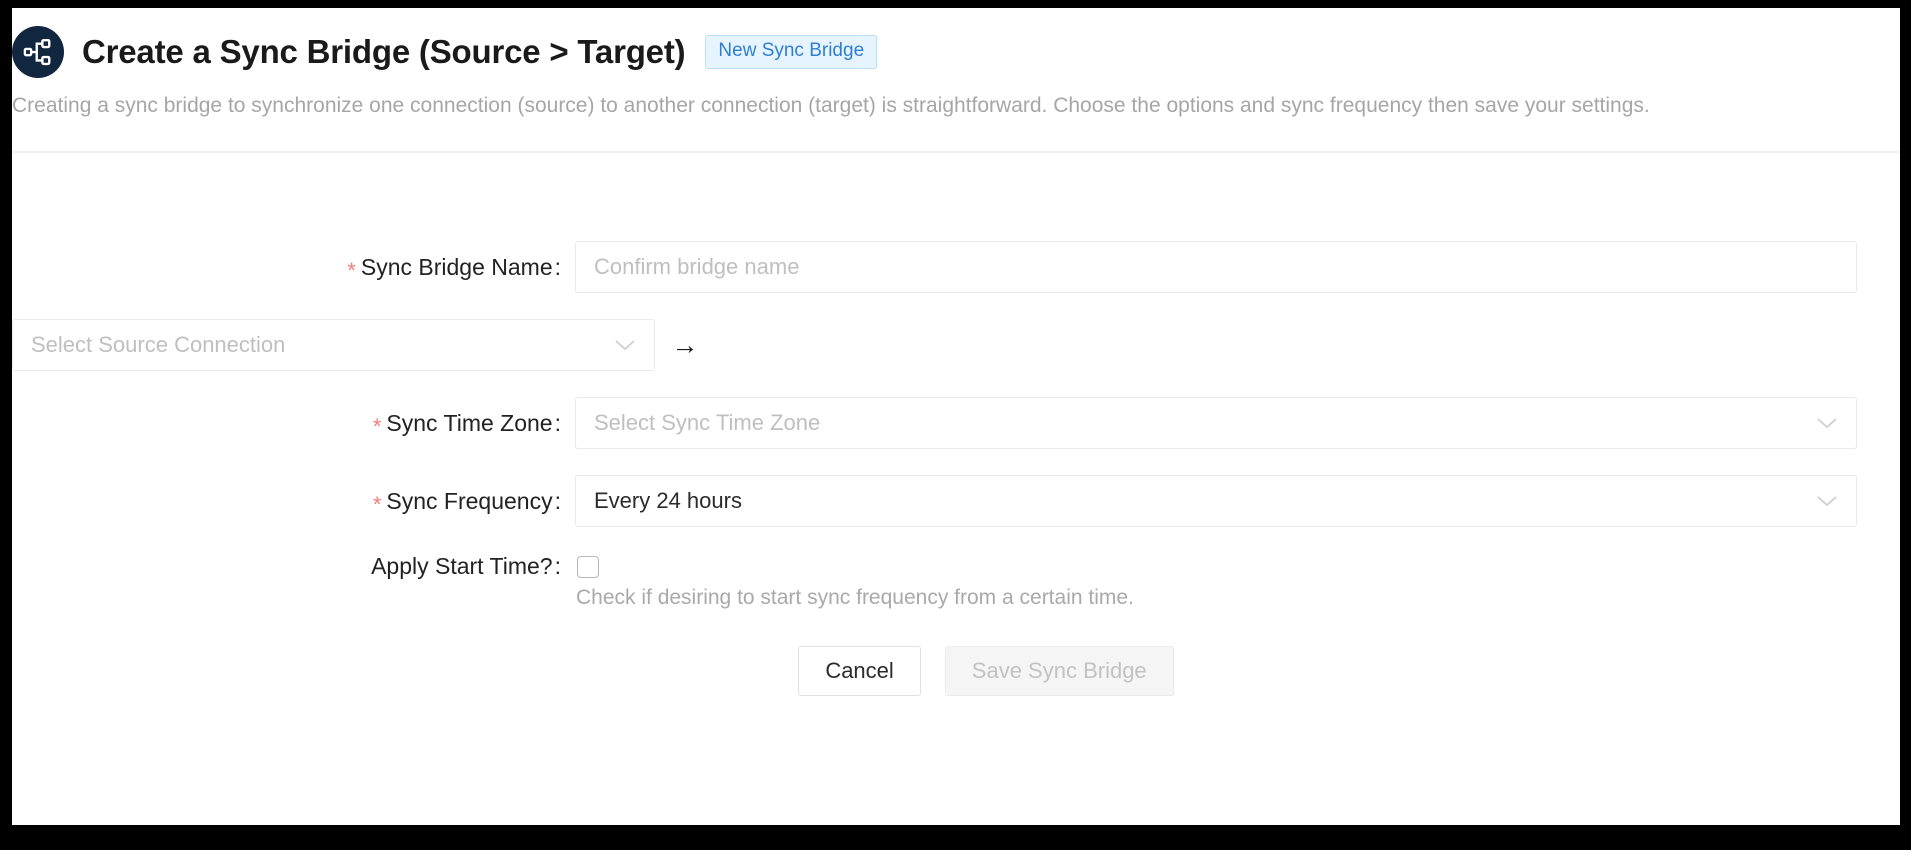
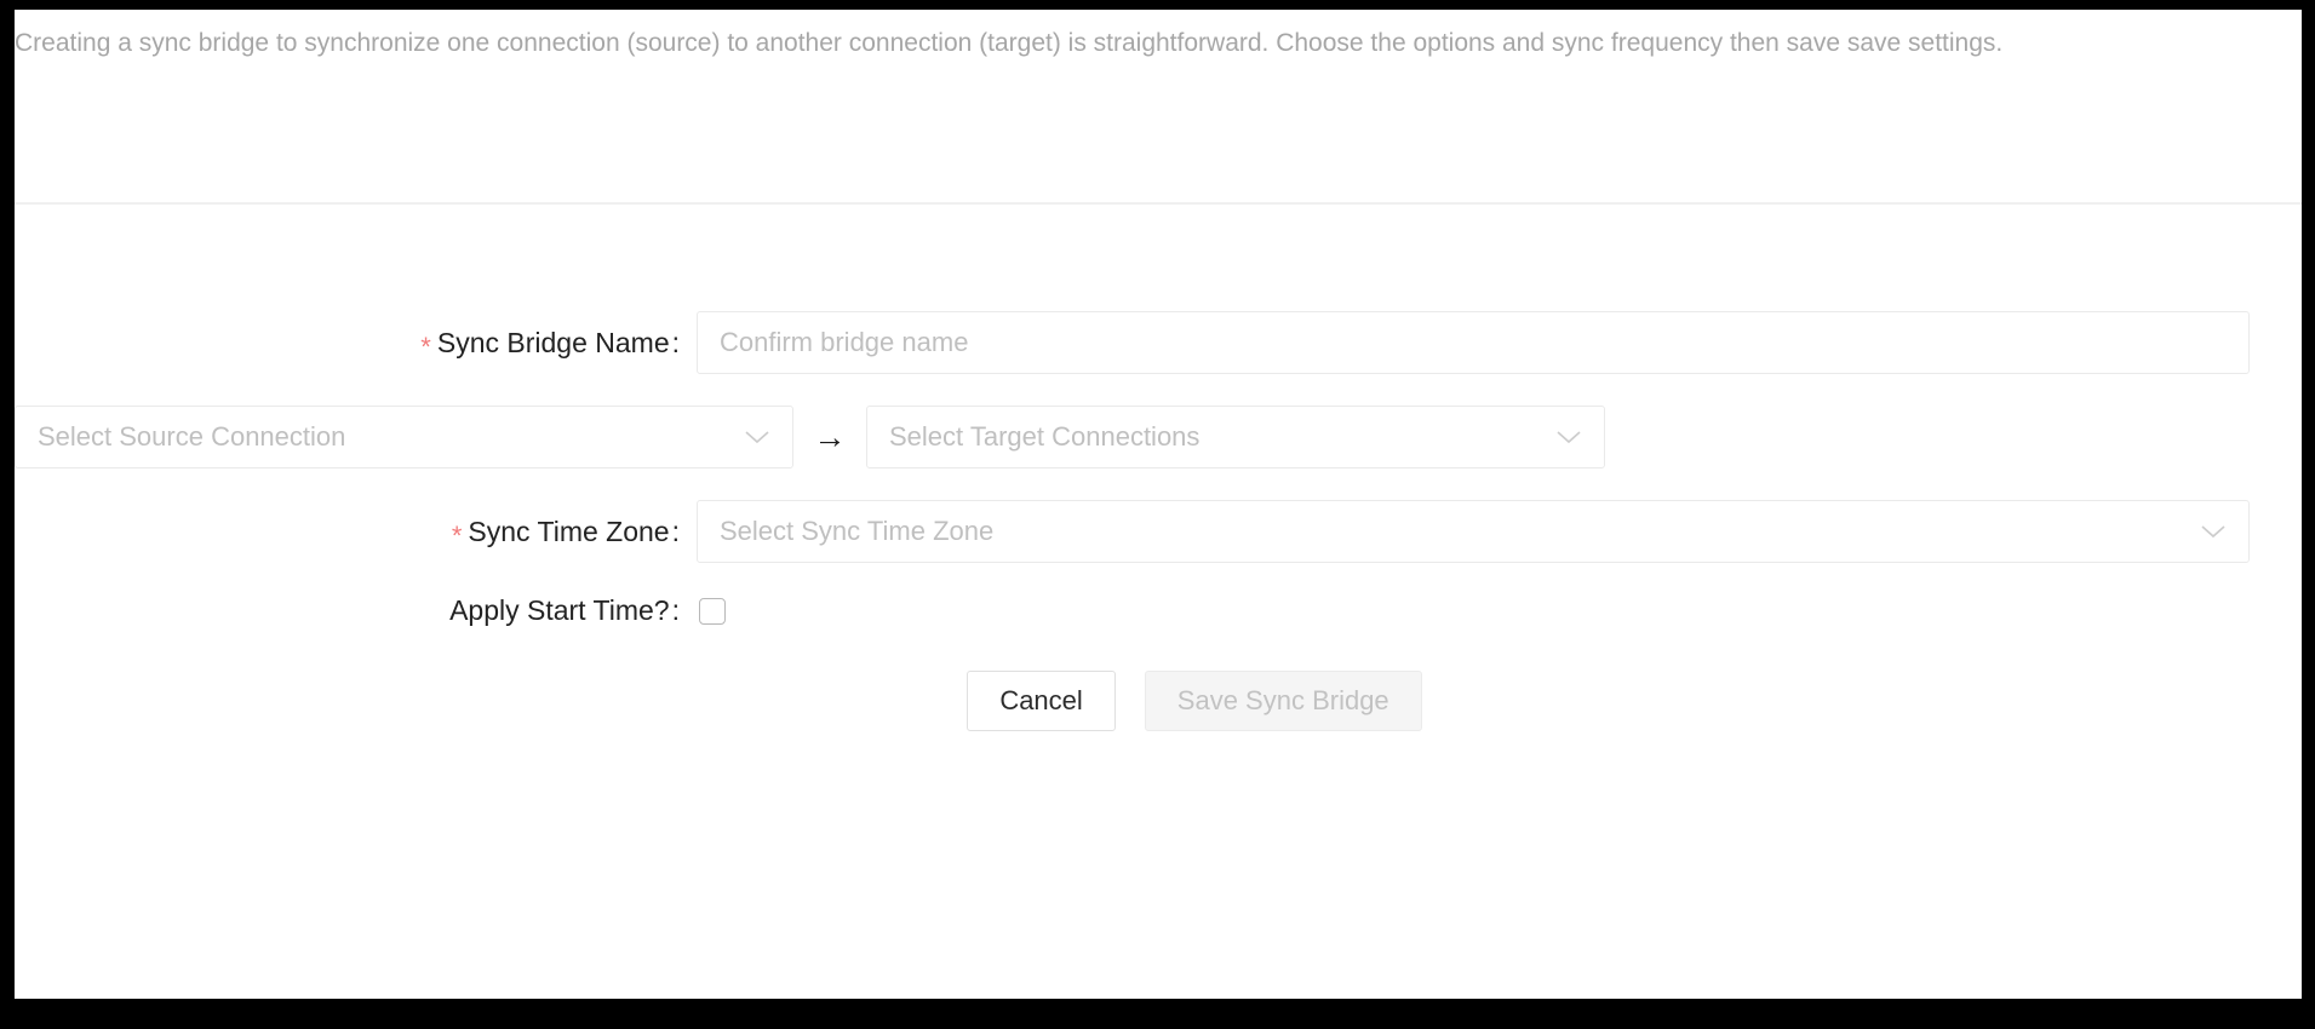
- Create a Sync Bridge (Source > Target)
- New Sync Bridge
- Creating a sync bridge to synchronize one connection (source) to another connection (target) is straightforward. Choose the options and sync frequency then save your settings.
+ Creating a sync bridge to synchronize one connection (source) to another connection (target) is straightforward. Choose the options and sync frequency then save save settings.
  * Sync Bridge Name:
  Confirm bridge name
  Select Source Connection
  →
+ Select Target Connections
  * Sync Time Zone:
  Select Sync Time Zone
- * Sync Frequency:
- Every 24 hours
  Apply Start Time?:
- Check if desiring to start sync frequency from a certain time.
  Cancel
  Save Sync Bridge
